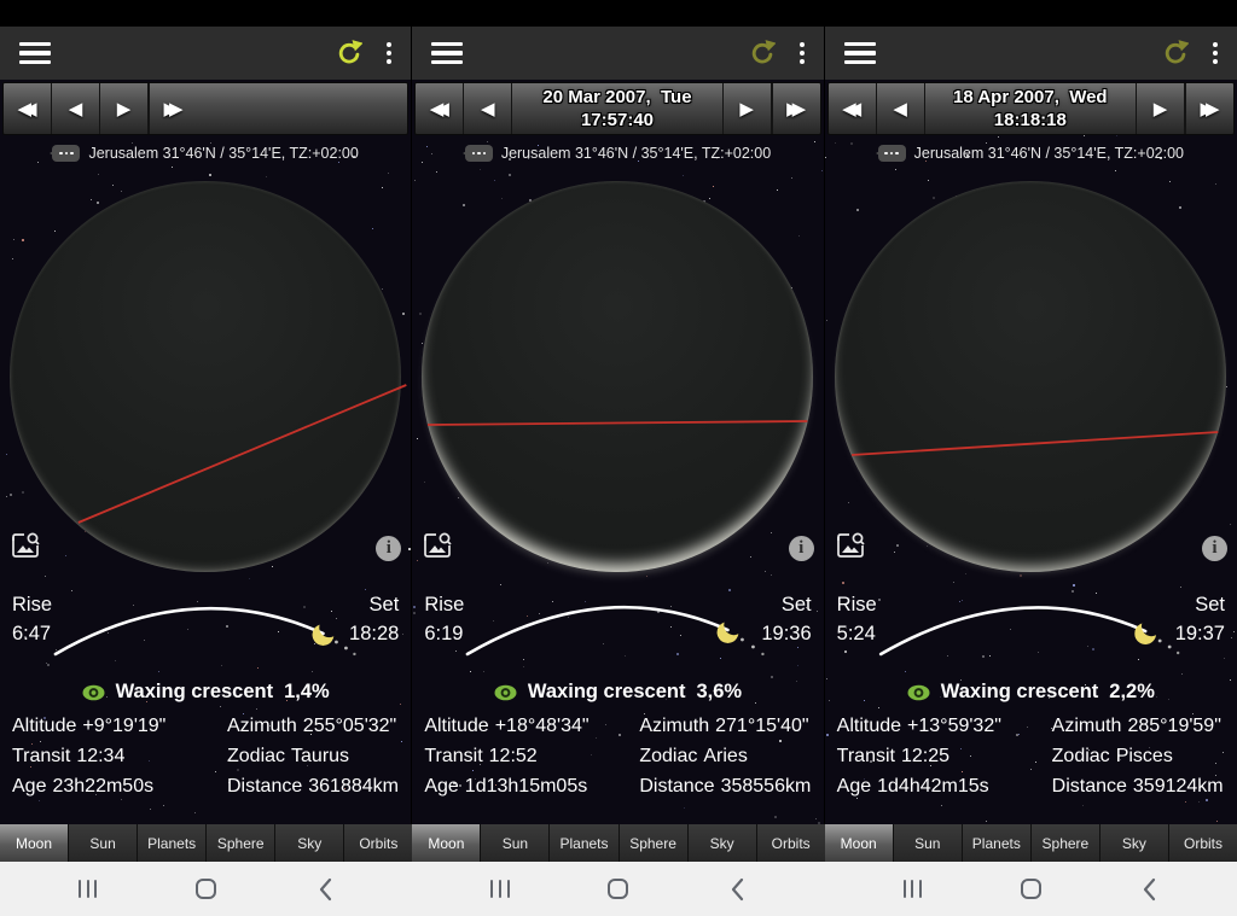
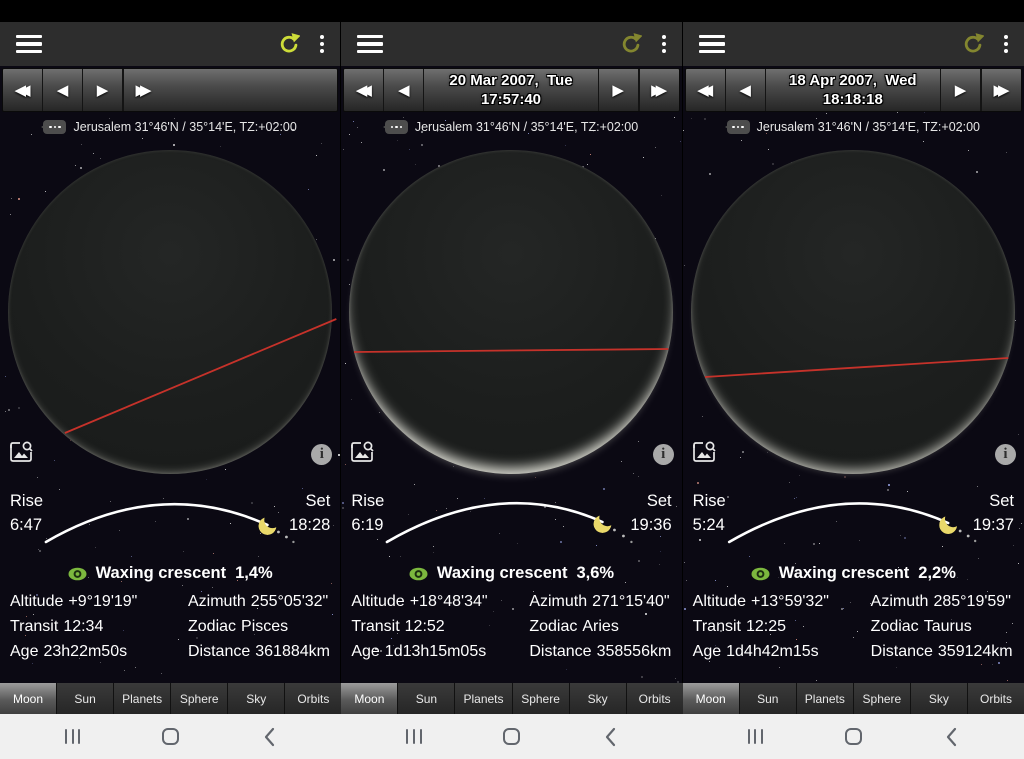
  ◀◀
  ◀
  ▶
  ▶▶
  Jerusalem 31°46'N / 35°14'E, TZ:+02:00
  i
  Rise
  6:47
  Set
  18:28
  Waxing crescent
  1,4%
  Altitude +9°19'19"
  Azimuth 255°05'32"
  Transit 12:34
- Zodiac Taurus
+ Zodiac Pisces
  Age 23h22m50s
  Distance 361884km
  Moon
  Sun
  Planets
  Sphere
  Sky
  Orbits
  ◀◀
  ◀
  20 Mar 2007, Tue
  17:57:40
  ▶
  ▶▶
  Jerusalem 31°46'N / 35°14'E, TZ:+02:00
  i
  Rise
  6:19
  Set
  19:36
  Waxing crescent
  3,6%
  Altitude +18°48'34"
  Azimuth 271°15'40"
  Transit 12:52
  Zodiac Aries
  Age 1d13h15m05s
  Distance 358556km
  Moon
  Sun
  Planets
  Sphere
  Sky
  Orbits
  ◀◀
  ◀
  18 Apr 2007, Wed
  18:18:18
  ▶
  ▶▶
  Jerusalem 31°46'N / 35°14'E, TZ:+02:00
  i
  Rise
  5:24
  Set
  19:37
  Waxing crescent
  2,2%
  Altitude +13°59'32"
  Azimuth 285°19'59"
  Transit 12:25
- Zodiac Pisces
+ Zodiac Taurus
  Age 1d4h42m15s
  Distance 359124km
  Moon
  Sun
  Planets
  Sphere
  Sky
  Orbits
